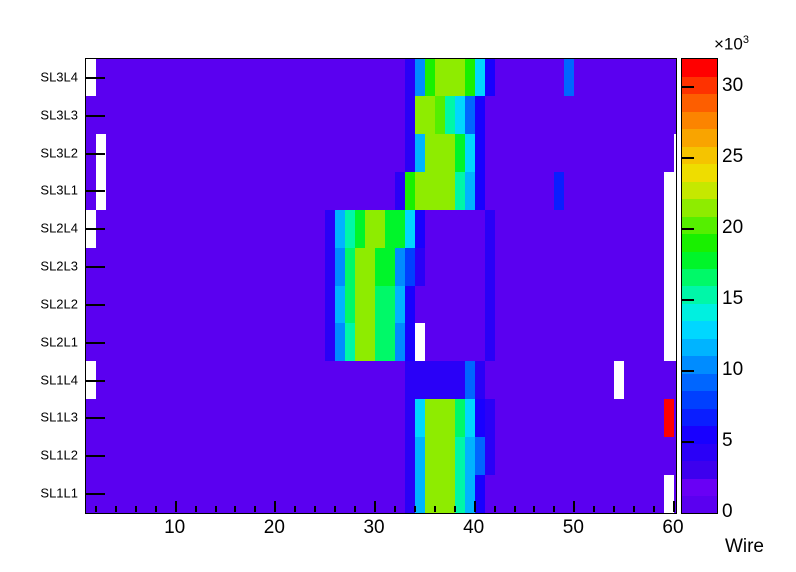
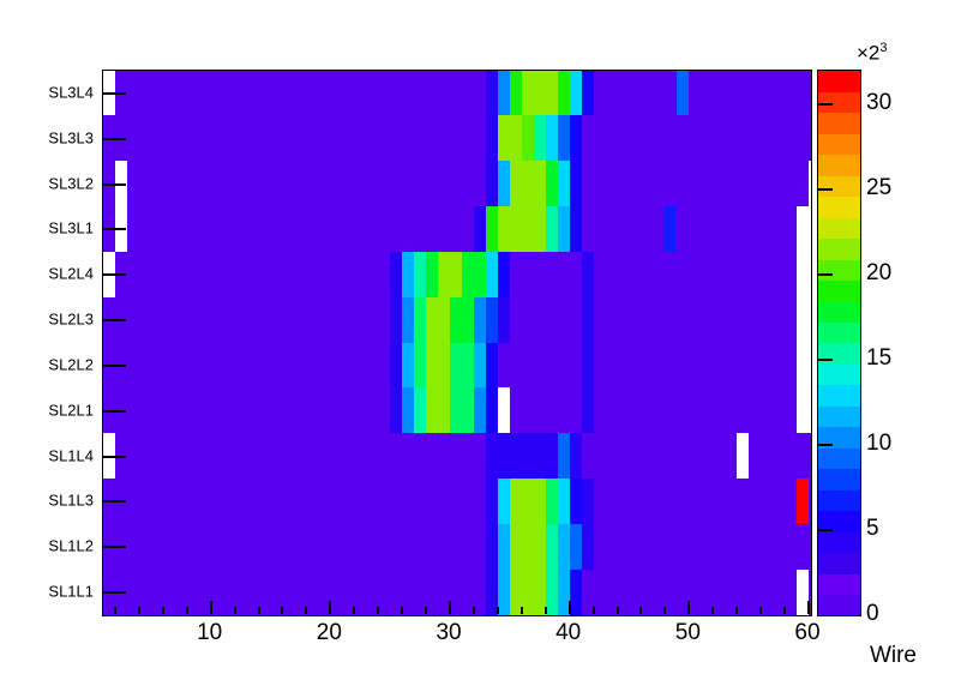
  SL3L4
  SL3L3
  SL3L2
  SL3L1
  SL2L4
  SL2L3
  SL2L2
  SL2L1
  SL1L4
  SL1L3
  SL1L2
  SL1L1
  10
  20
  30
  40
  50
  60
  Wire
- ×103
+ ×23
  0
  5
  10
  15
  20
  25
  30
